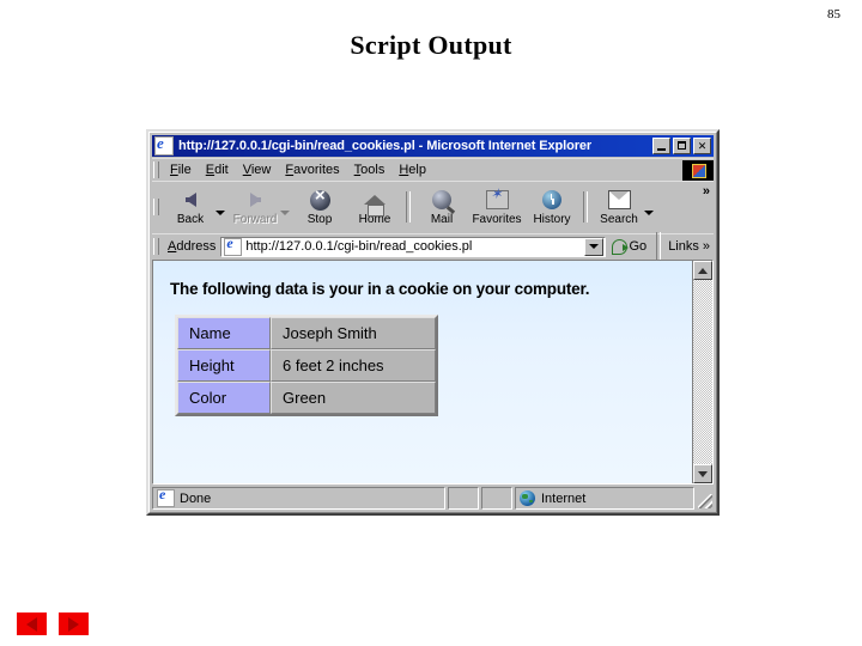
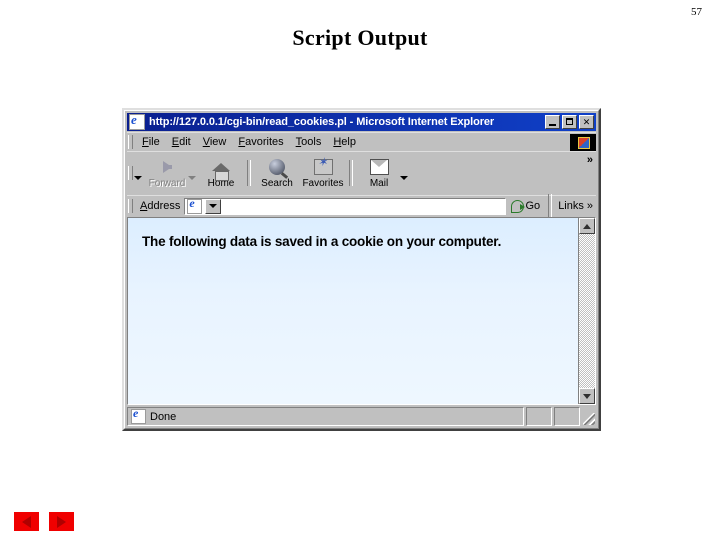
- 85
+ 57
  Script Output
  http://127.0.0.1/cgi-bin/read_cookies.pl - Microsoft Internet Explorer
  ✕
  File
  Edit
  View
  Favorites
  Tools
  Help
- Back
  Forward
- Stop
  Home
- Mail
+ Search
  Favorites
- History
- Search
+ Mail
  »
  Address
- http://127.0.0.1/cgi-bin/read_cookies.pl
  Go
  Links
  »
- The following data is your in a cookie on your computer.
+ The following data is saved in a cookie on your computer.
- Name	Joseph Smith
- Height	6 feet 2 inches
- Color	Green
  Done
- Internet
